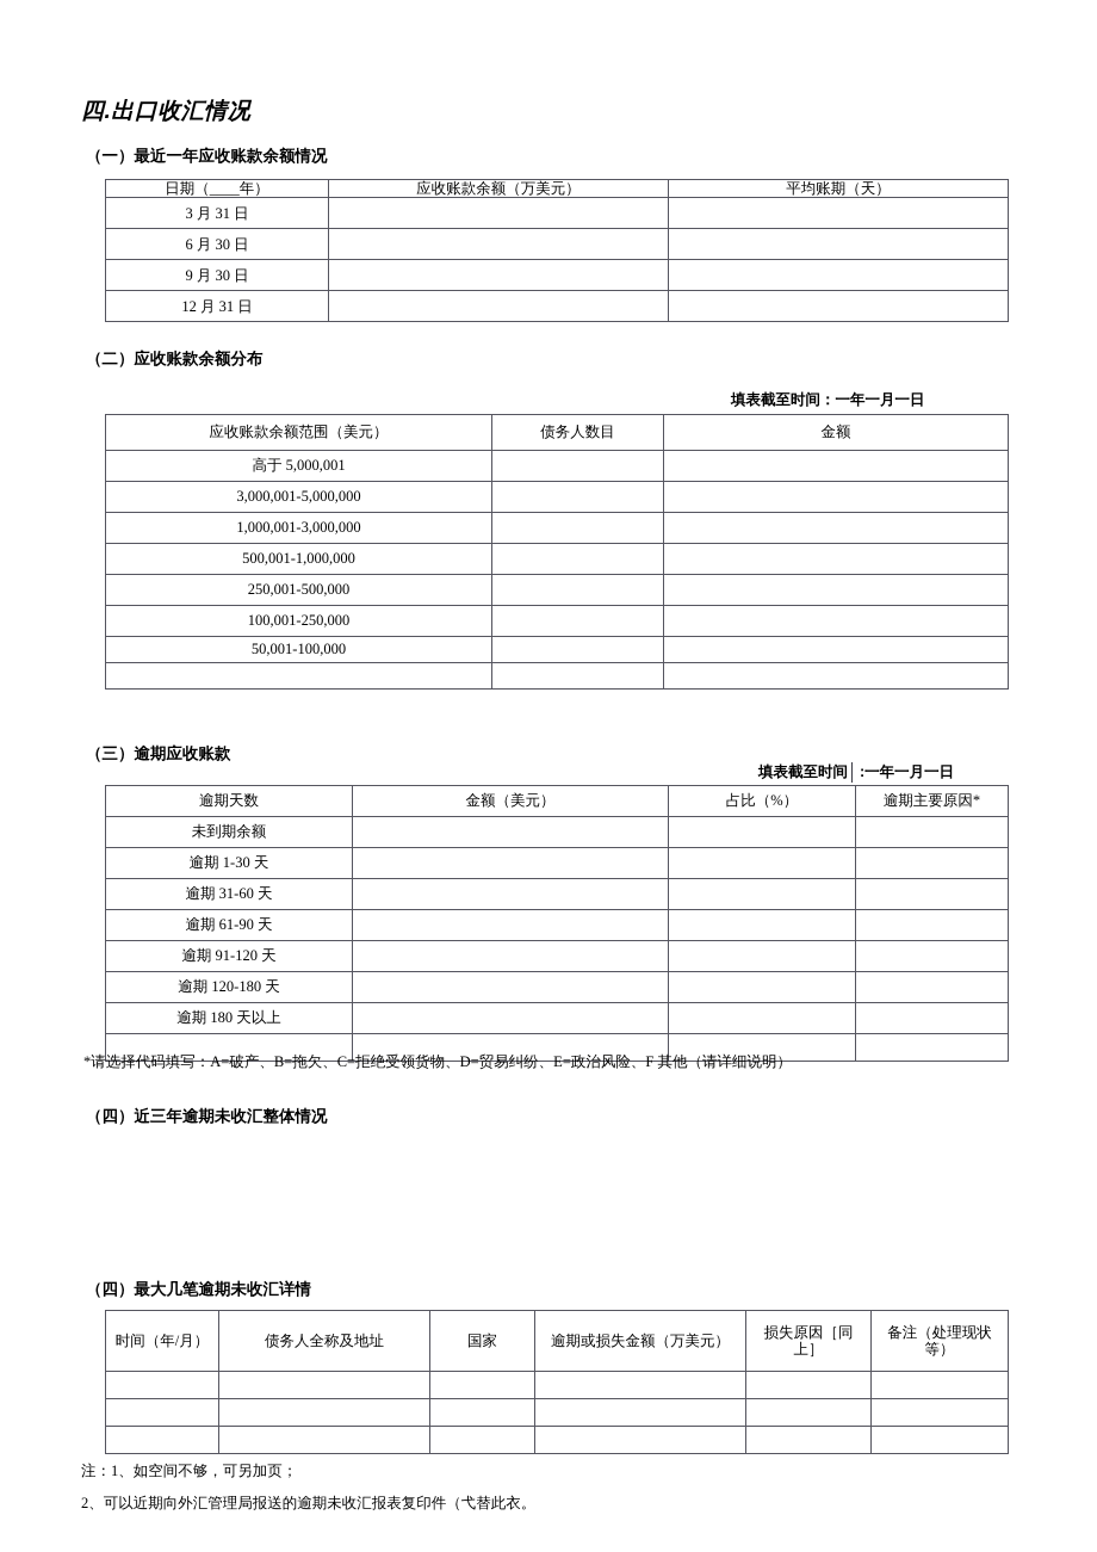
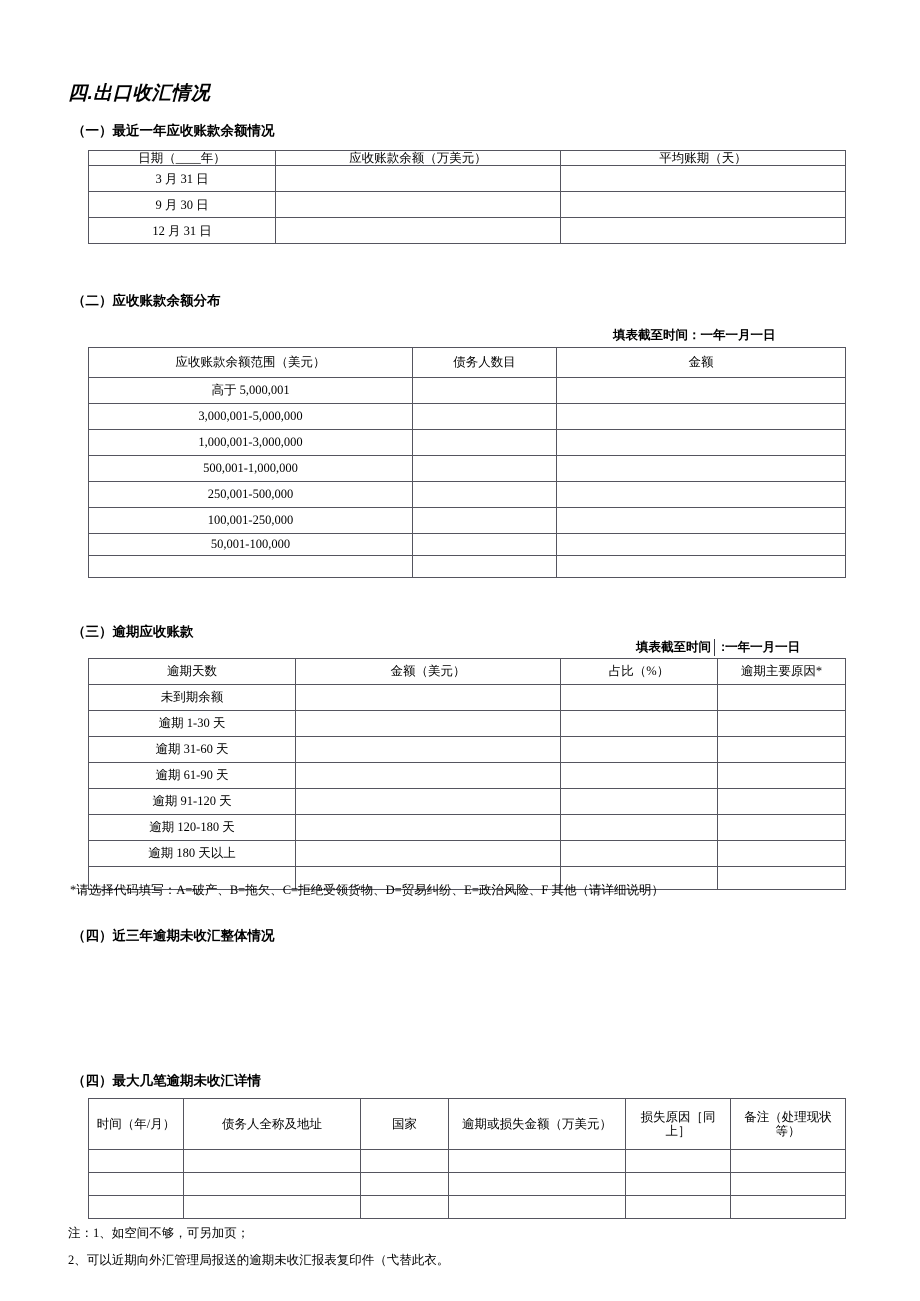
  四.出口收汇情况
  （一）最近一年应收账款余额情况
  日期（____年）	应收账款余额（万美元）	平均账期（天）
  3 月 31 日
- 6 月 30 日
  9 月 30 日
  12 月 31 日
  （二）应收账款余额分布
  填表截至时间：一年一月一日
  应收账款余额范围（美元）	债务人数目	金额
  高于 5,000,001
  3,000,001-5,000,000
  1,000,001-3,000,000
  500,001-1,000,000
  250,001-500,000
  100,001-250,000
  50,001-100,000
  （三）逾期应收账款
  填表截至时间
  :一年一月一日
  逾期天数	金额（美元）	占比（%）	逾期主要原因*
  未到期余额
  逾期 1-30 天
  逾期 31-60 天
  逾期 61-90 天
  逾期 91-120 天
  逾期 120-180 天
  逾期 180 天以上
  *请选择代码填写：A=破产、B=拖欠、C=拒绝受领货物、D=贸易纠纷、E=政治风险、F 其他（请详细说明）
  （四）近三年逾期未收汇整体情况
  （四）最大几笔逾期未收汇详情
  时间（年/月）	债务人全称及地址	国家	逾期或损失金额（万美元）	损失原因［同上］	备注（处理现状等）
  注：1、如空间不够，可另加页；
  2、可以近期向外汇管理局报送的逾期未收汇报表复印件（弋替此衣。
